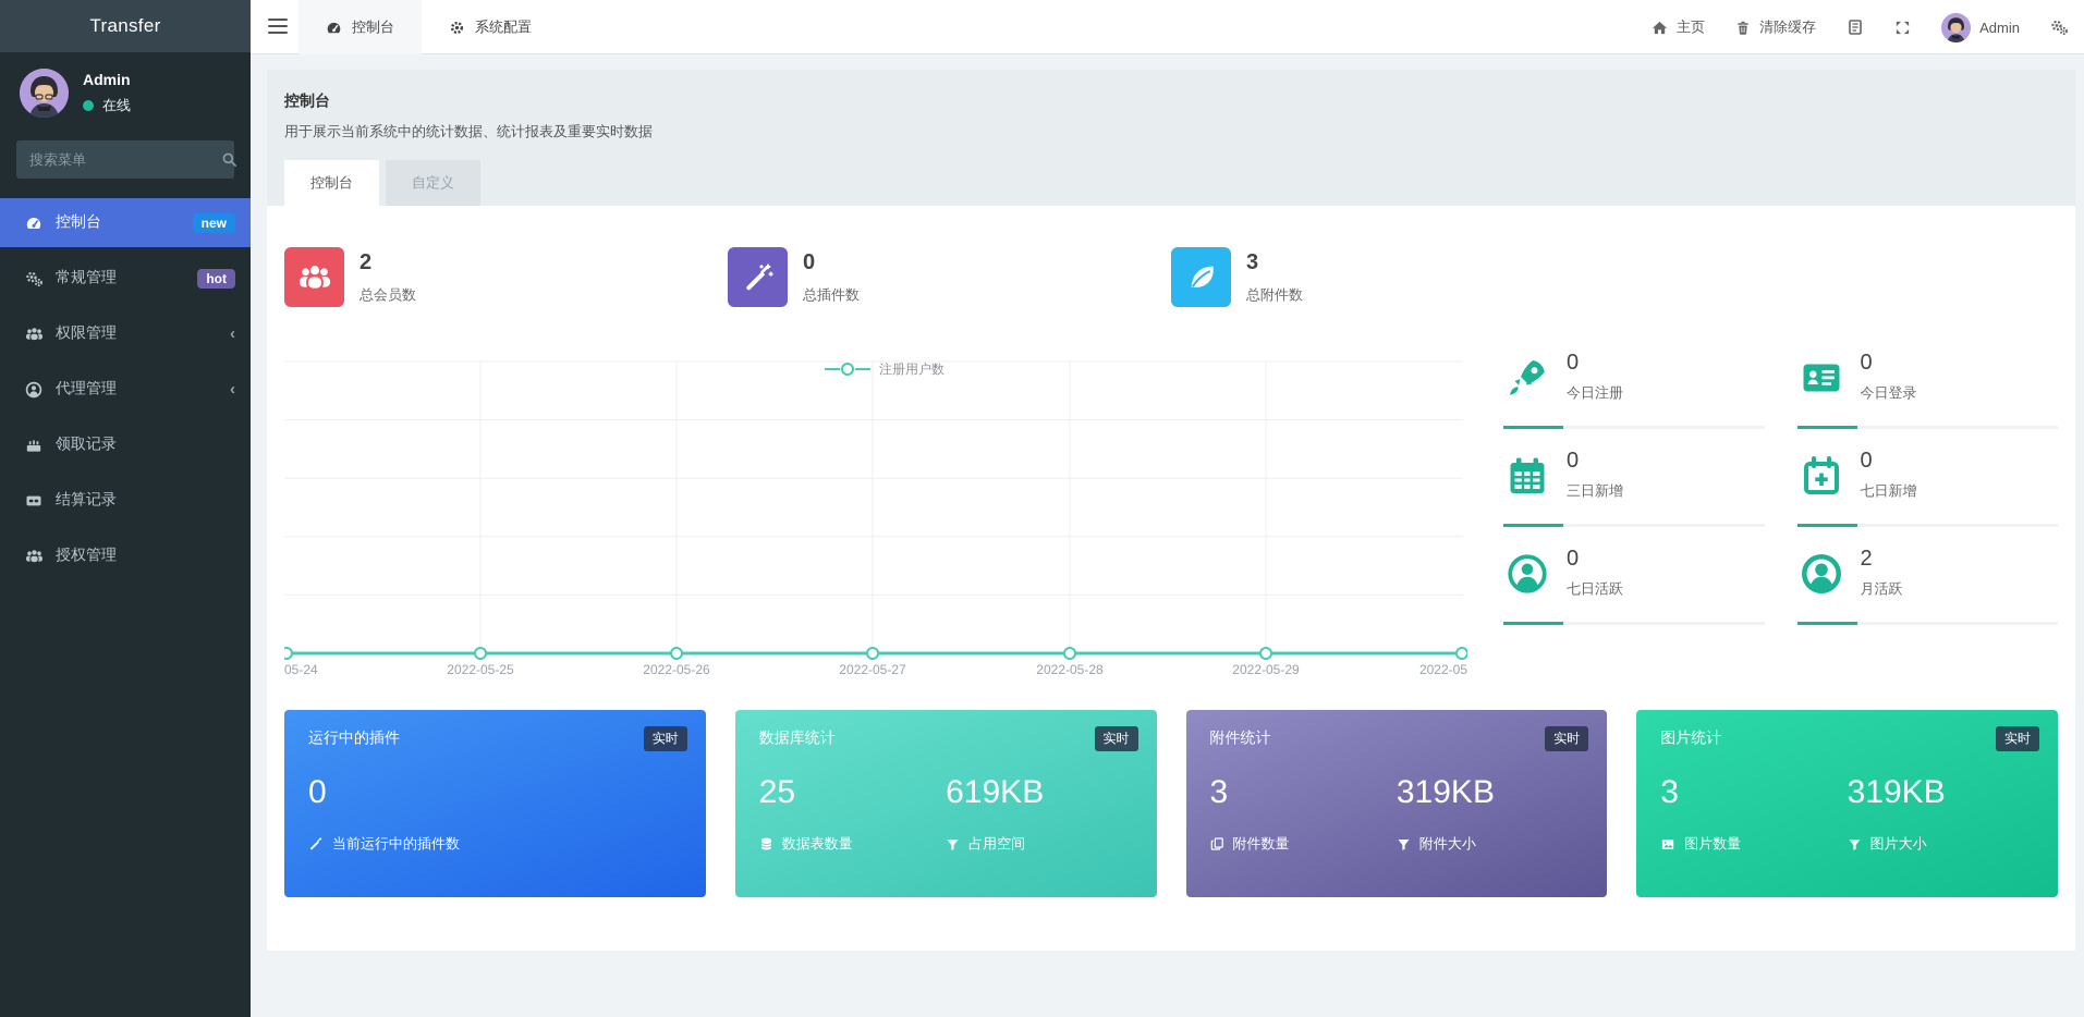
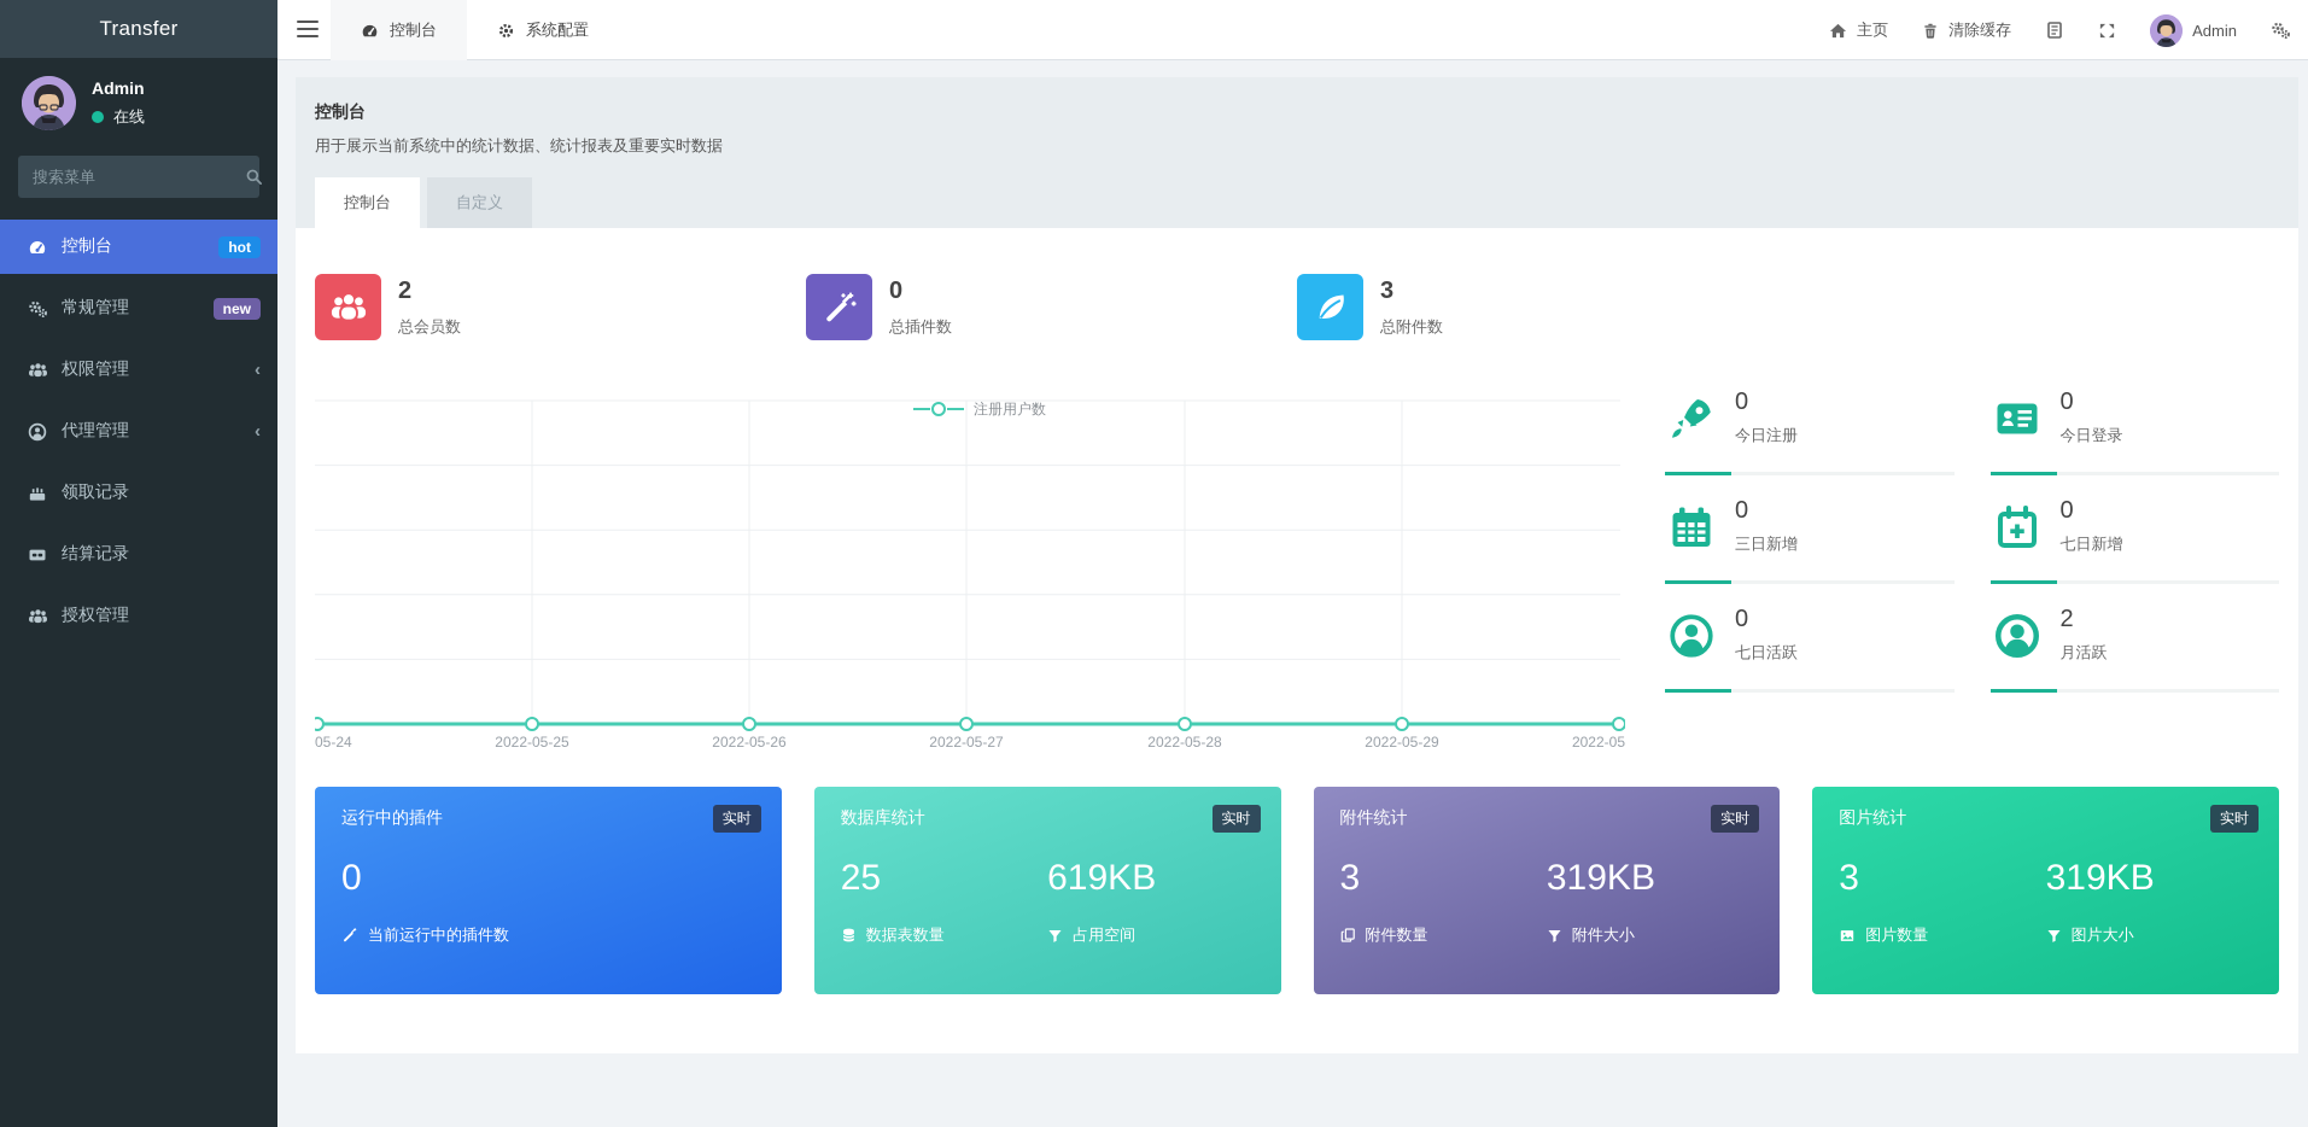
  Transfer
  Admin
  在线
  搜索菜单
  控制台
- new
+ hot
  常规管理
- hot
+ new
  权限管理
  ‹
  代理管理
  ‹
  领取记录
  结算记录
  授权管理
  控制台
  系统配置
  主页
  清除缓存
  Admin
  控制台
  用于展示当前系统中的统计数据、统计报表及重要实时数据
  控制台
  自定义
  2
  总会员数
  0
  总插件数
  3
  总附件数
  注册用户数
  05-24
  2022-05-25
  2022-05-26
  2022-05-27
  2022-05-28
  2022-05-29
  2022-05
  0
  今日注册
  0
  今日登录
  0
  三日新增
  0
  七日新增
  0
  七日活跃
  2
  月活跃
  运行中的插件
  实时
  0
  当前运行中的插件数
  数据库统计
  实时
  25
  619KB
  数据表数量
  占用空间
  附件统计
  实时
  3
  319KB
  附件数量
  附件大小
  图片统计
  实时
  3
  319KB
  图片数量
  图片大小
